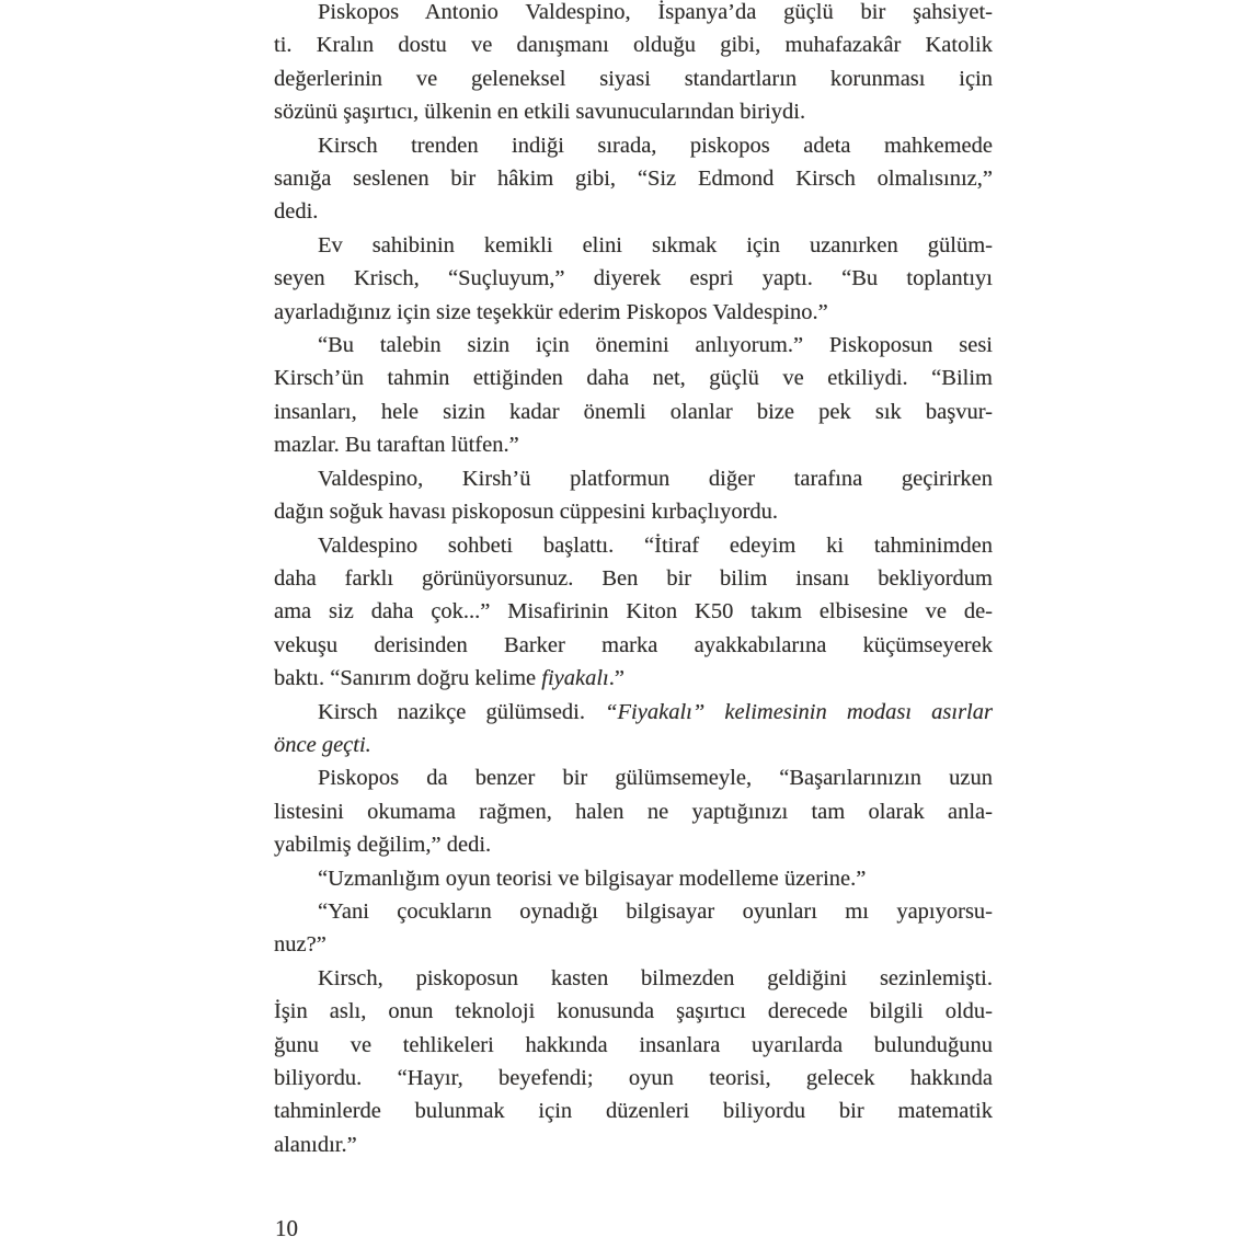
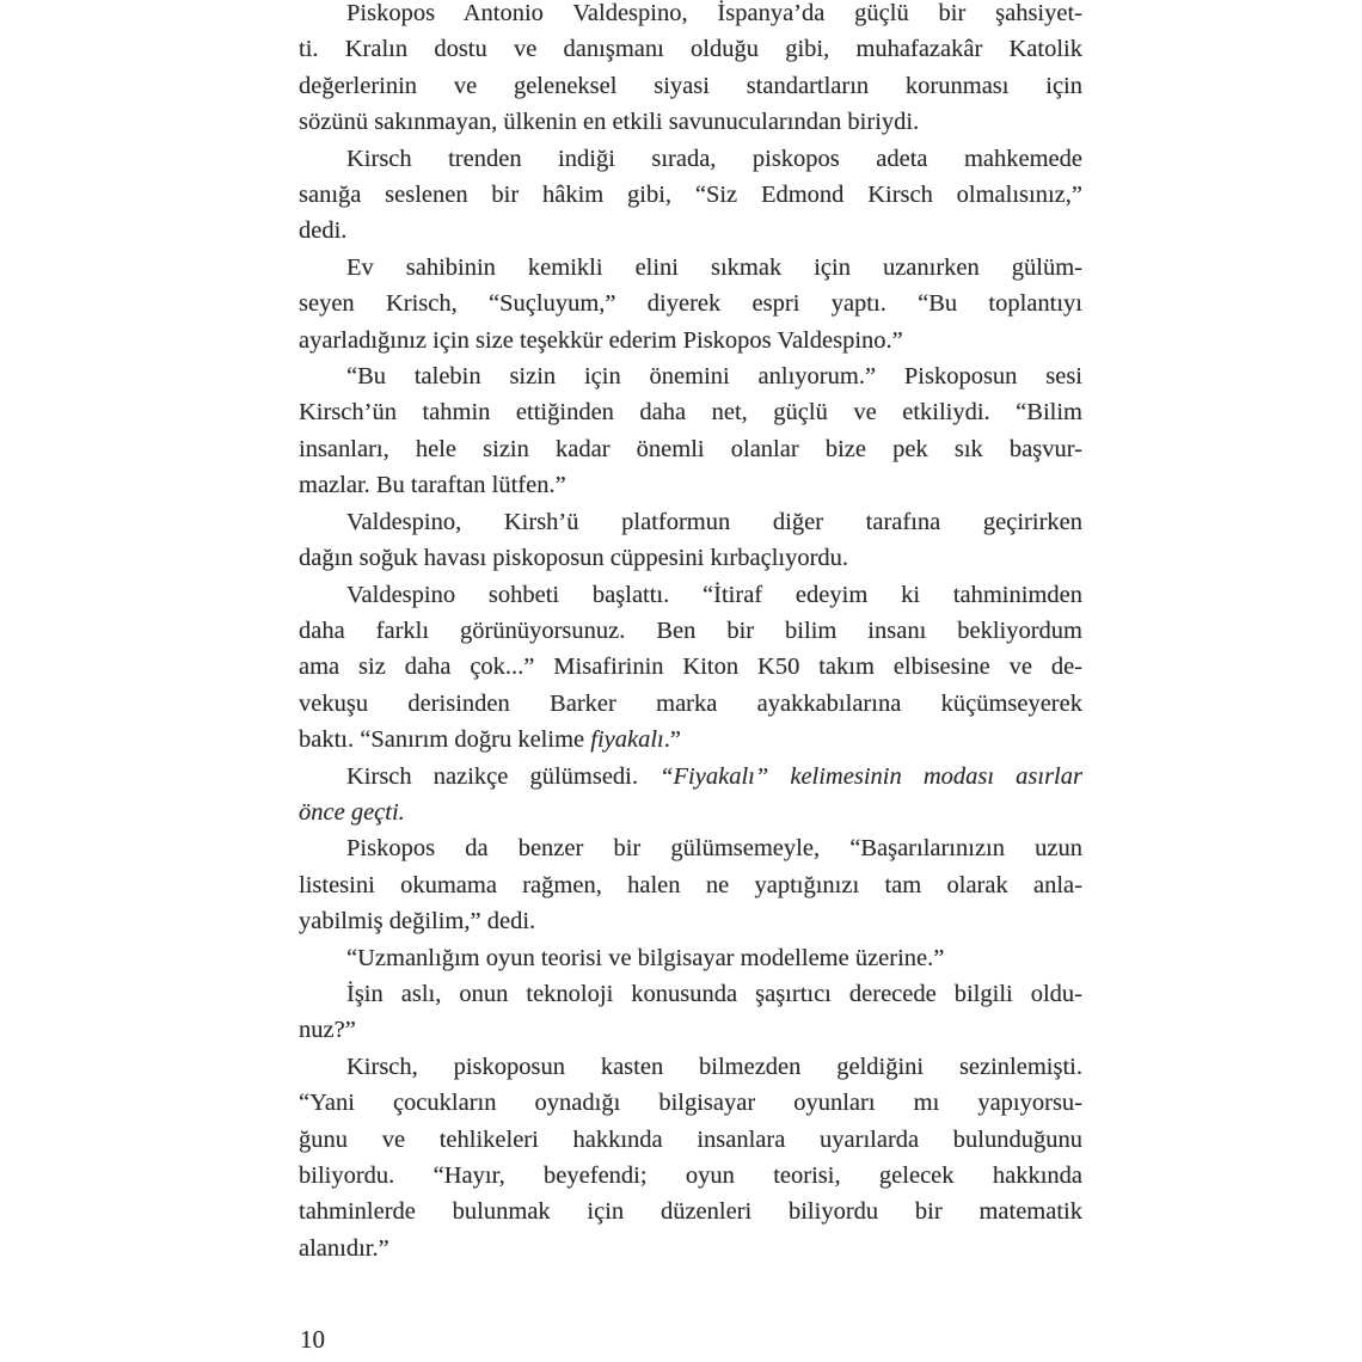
  Piskopos Antonio Valdespino, İspanya’da güçlü bir şahsiyet-
  ti. Kralın dostu ve danışmanı olduğu gibi, muhafazakâr Katolik
  değerlerinin ve geleneksel siyasi standartların korunması için
- sözünü şaşırtıcı, ülkenin en etkili savunucularından biriydi.
+ sözünü sakınmayan, ülkenin en etkili savunucularından biriydi.
  Kirsch trenden indiği sırada, piskopos adeta mahkemede
  sanığa seslenen bir hâkim gibi, “Siz Edmond Kirsch olmalısınız,”
  dedi.
  Ev sahibinin kemikli elini sıkmak için uzanırken gülüm-
  seyen Krisch, “Suçluyum,” diyerek espri yaptı. “Bu toplantıyı
  ayarladığınız için size teşekkür ederim Piskopos Valdespino.”
  “Bu talebin sizin için önemini anlıyorum.” Piskoposun sesi
  Kirsch’ün tahmin ettiğinden daha net, güçlü ve etkiliydi. “Bilim
  insanları, hele sizin kadar önemli olanlar bize pek sık başvur-
  mazlar. Bu taraftan lütfen.”
  Valdespino, Kirsh’ü platformun diğer tarafına geçirirken
  dağın soğuk havası piskoposun cüppesini kırbaçlıyordu.
  Valdespino sohbeti başlattı. “İtiraf edeyim ki tahminimden
  daha farklı görünüyorsunuz. Ben bir bilim insanı bekliyordum
  ama siz daha çok...” Misafirinin Kiton K50 takım elbisesine ve de-
  vekuşu derisinden Barker marka ayakkabılarına küçümseyerek
  baktı. “Sanırım doğru kelime fiyakalı.”
  Kirsch nazikçe gülümsedi. “Fiyakalı” kelimesinin modası asırlar
  önce geçti.
  Piskopos da benzer bir gülümsemeyle, “Başarılarınızın uzun
  listesini okumama rağmen, halen ne yaptığınızı tam olarak anla-
  yabilmiş değilim,” dedi.
  “Uzmanlığım oyun teorisi ve bilgisayar modelleme üzerine.”
- “Yani çocukların oynadığı bilgisayar oyunları mı yapıyorsu-
+ İşin aslı, onun teknoloji konusunda şaşırtıcı derecede bilgili oldu-
  nuz?”
  Kirsch, piskoposun kasten bilmezden geldiğini sezinlemişti.
- İşin aslı, onun teknoloji konusunda şaşırtıcı derecede bilgili oldu-
+ “Yani çocukların oynadığı bilgisayar oyunları mı yapıyorsu-
  ğunu ve tehlikeleri hakkında insanlara uyarılarda bulunduğunu
  biliyordu. “Hayır, beyefendi; oyun teorisi, gelecek hakkında
  tahminlerde bulunmak için düzenleri biliyordu bir matematik
  alanıdır.”
  10
